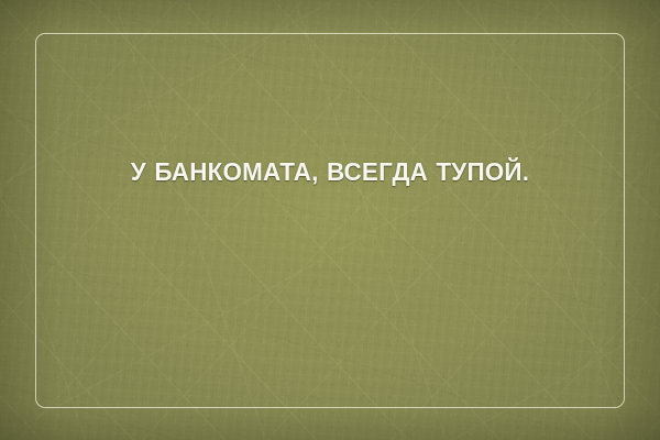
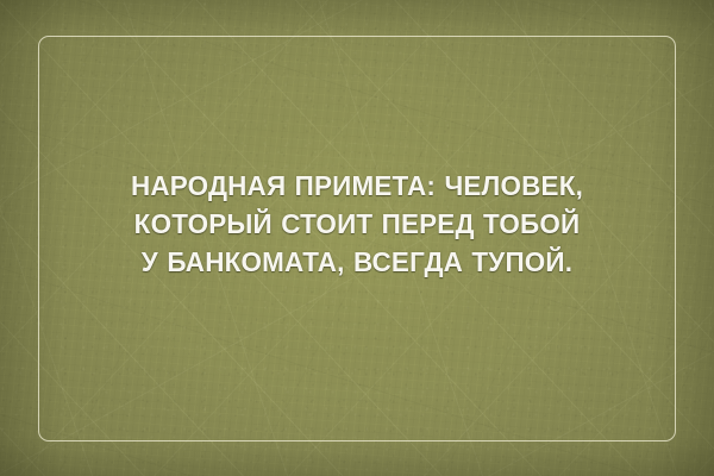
+ НАРОДНАЯ ПРИМЕТА: ЧЕЛОВЕК,
+ КОТОРЫЙ СТОИТ ПЕРЕД ТОБОЙ
  У БАНКОМАТА, ВСЕГДА ТУПОЙ.
